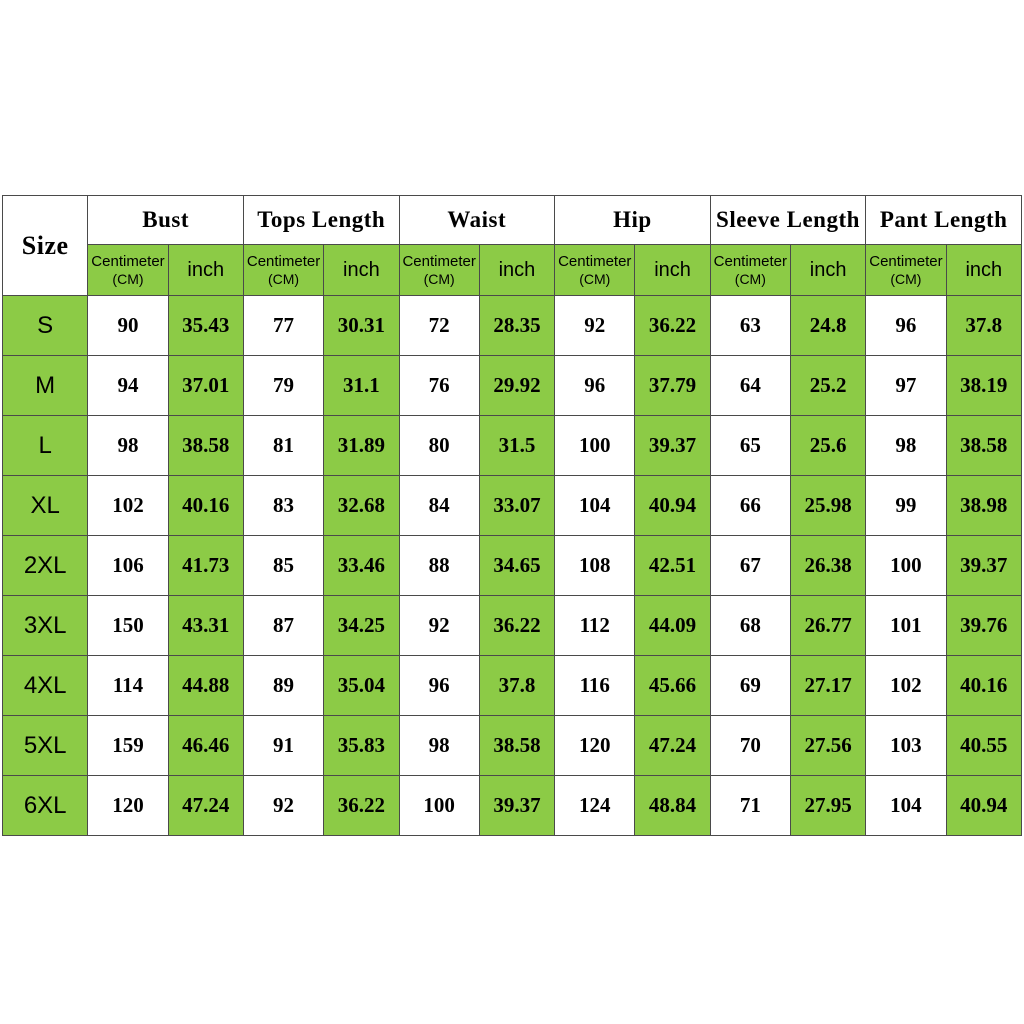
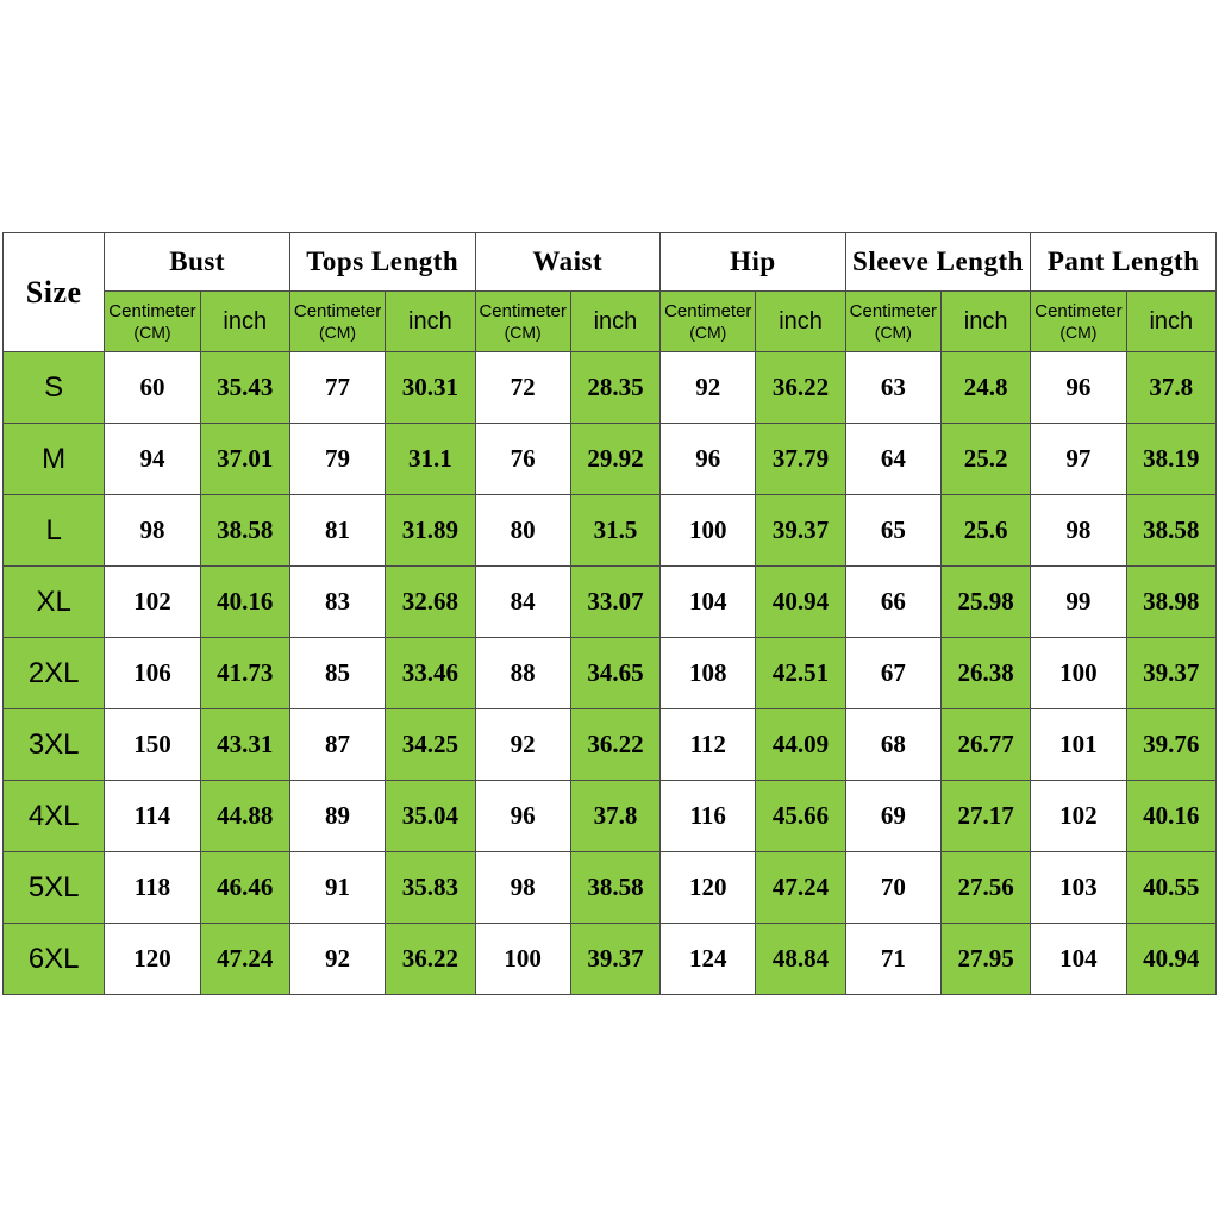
  Size	Bust	Tops Length	Waist	Hip	Sleeve Length	Pant Length
  Centimeter(CM)	inch	Centimeter(CM)	inch	Centimeter(CM)	inch	Centimeter(CM)	inch	Centimeter(CM)	inch	Centimeter(CM)	inch
- S	90	35.43	77	30.31	72	28.35	92	36.22	63	24.8	96	37.8
+ S	60	35.43	77	30.31	72	28.35	92	36.22	63	24.8	96	37.8
  M	94	37.01	79	31.1	76	29.92	96	37.79	64	25.2	97	38.19
  L	98	38.58	81	31.89	80	31.5	100	39.37	65	25.6	98	38.58
  XL	102	40.16	83	32.68	84	33.07	104	40.94	66	25.98	99	38.98
  2XL	106	41.73	85	33.46	88	34.65	108	42.51	67	26.38	100	39.37
  3XL	150	43.31	87	34.25	92	36.22	112	44.09	68	26.77	101	39.76
  4XL	114	44.88	89	35.04	96	37.8	116	45.66	69	27.17	102	40.16
- 5XL	159	46.46	91	35.83	98	38.58	120	47.24	70	27.56	103	40.55
+ 5XL	118	46.46	91	35.83	98	38.58	120	47.24	70	27.56	103	40.55
  6XL	120	47.24	92	36.22	100	39.37	124	48.84	71	27.95	104	40.94
